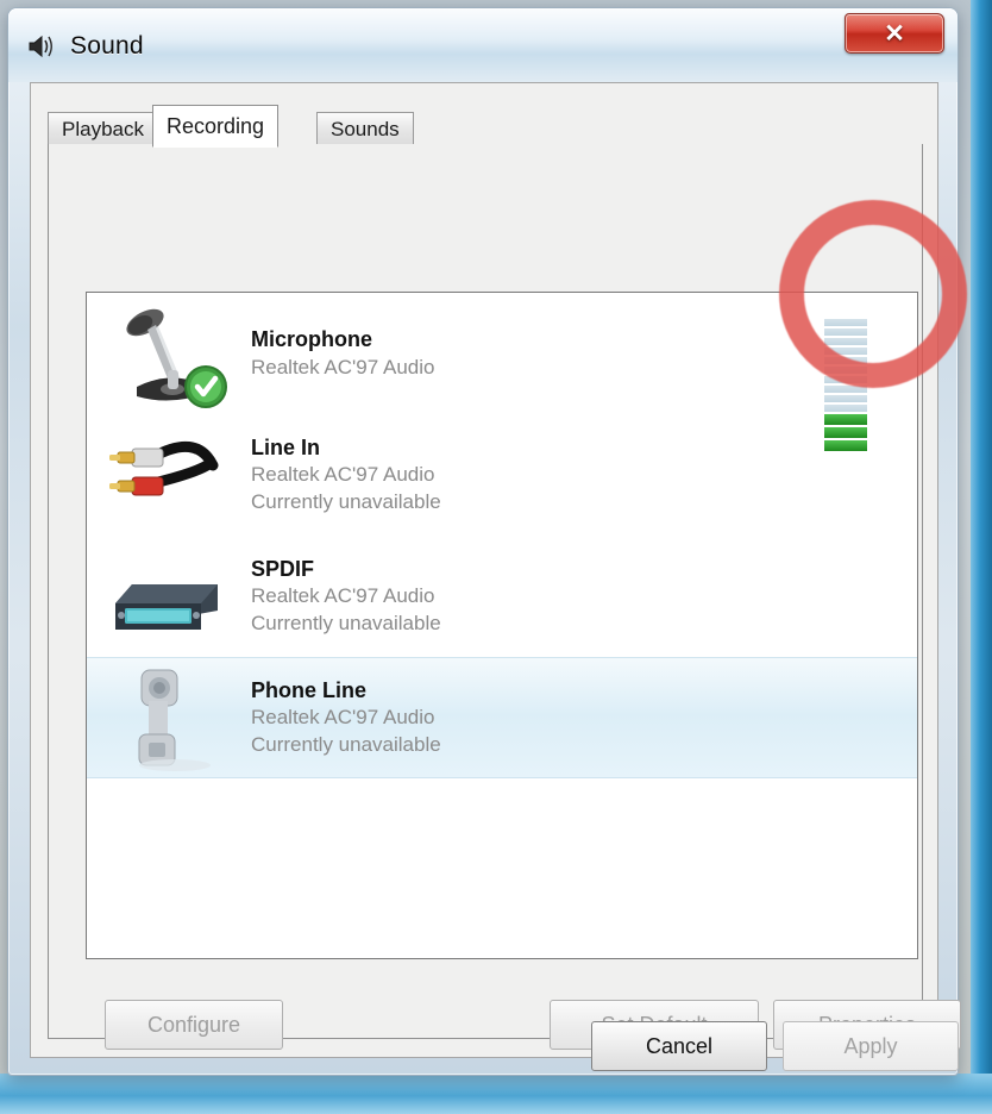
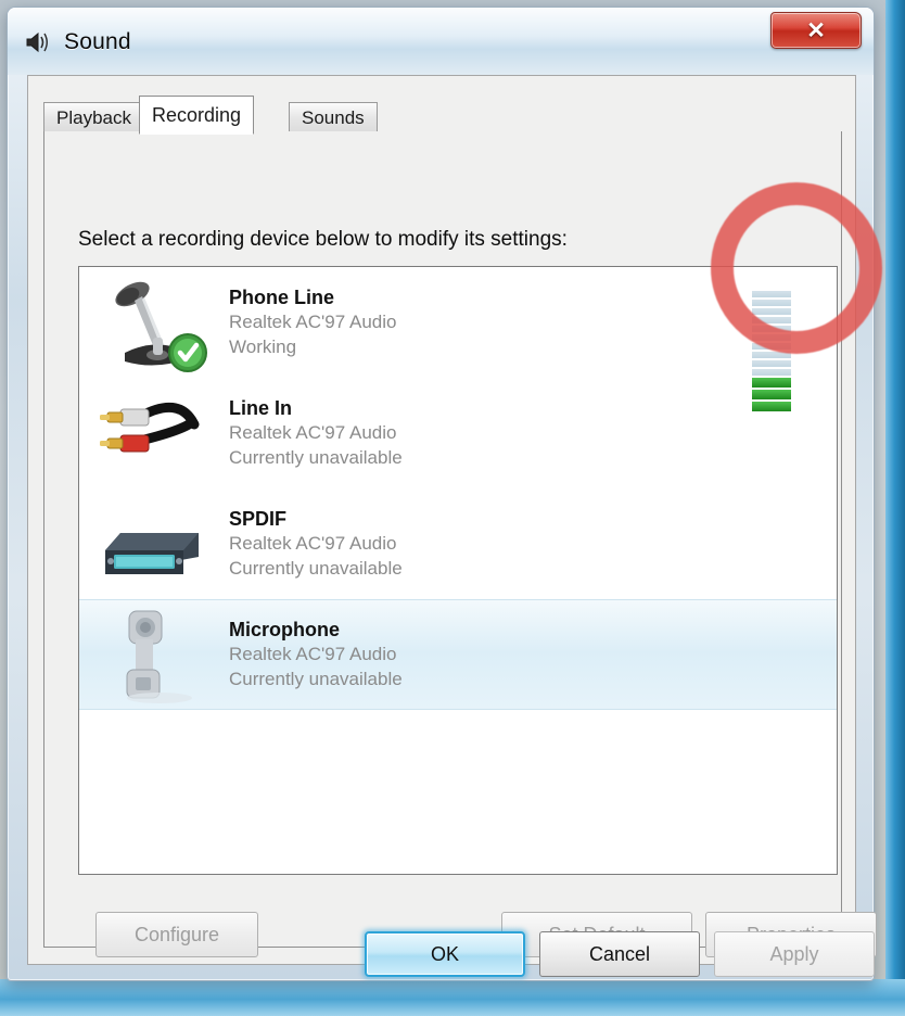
  Sound
  ✕
  Playback
  Recording
  Sounds
+ Select a recording device below to modify its settings:
- Microphone
+ Phone Line
  Realtek AC'97 Audio
+ Working
  Line In
  Realtek AC'97 Audio
  Currently unavailable
  SPDIF
  Realtek AC'97 Audio
  Currently unavailable
- Phone Line
+ Microphone
  Realtek AC'97 Audio
  Currently unavailable
  Configure
+ OK
  Cancel
  Apply
